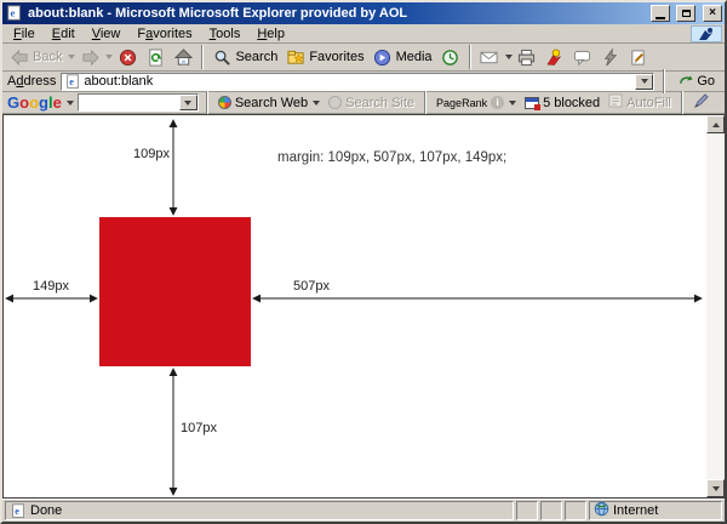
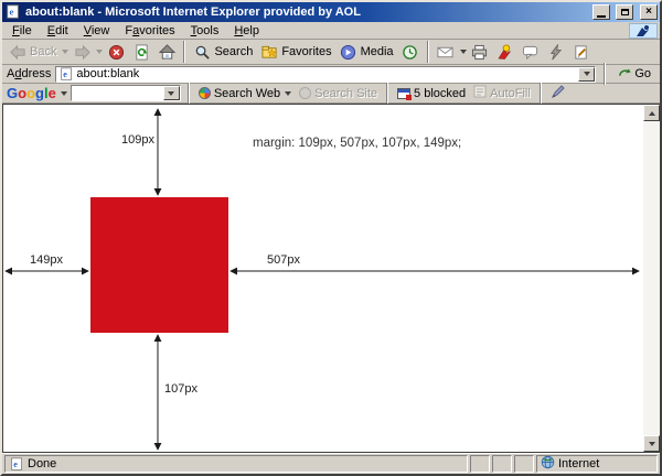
  e
- about:blank - Microsoft Microsoft Explorer provided by AOL
+ about:blank - Microsoft Internet Explorer provided by AOL
  ×
  File
  Edit
  View
  Favorites
  Tools
  Help
  Back
  Search
  Favorites
  Media
  Address
  e
  about:blank
  Go
  Google
  Search Web
  Search Site
- PageRank
- i
  5 blocked
  AutoFill
  109px
  149px
  507px
  107px
  margin: 109px, 507px, 107px, 149px;
  e
  Done
  Internet
